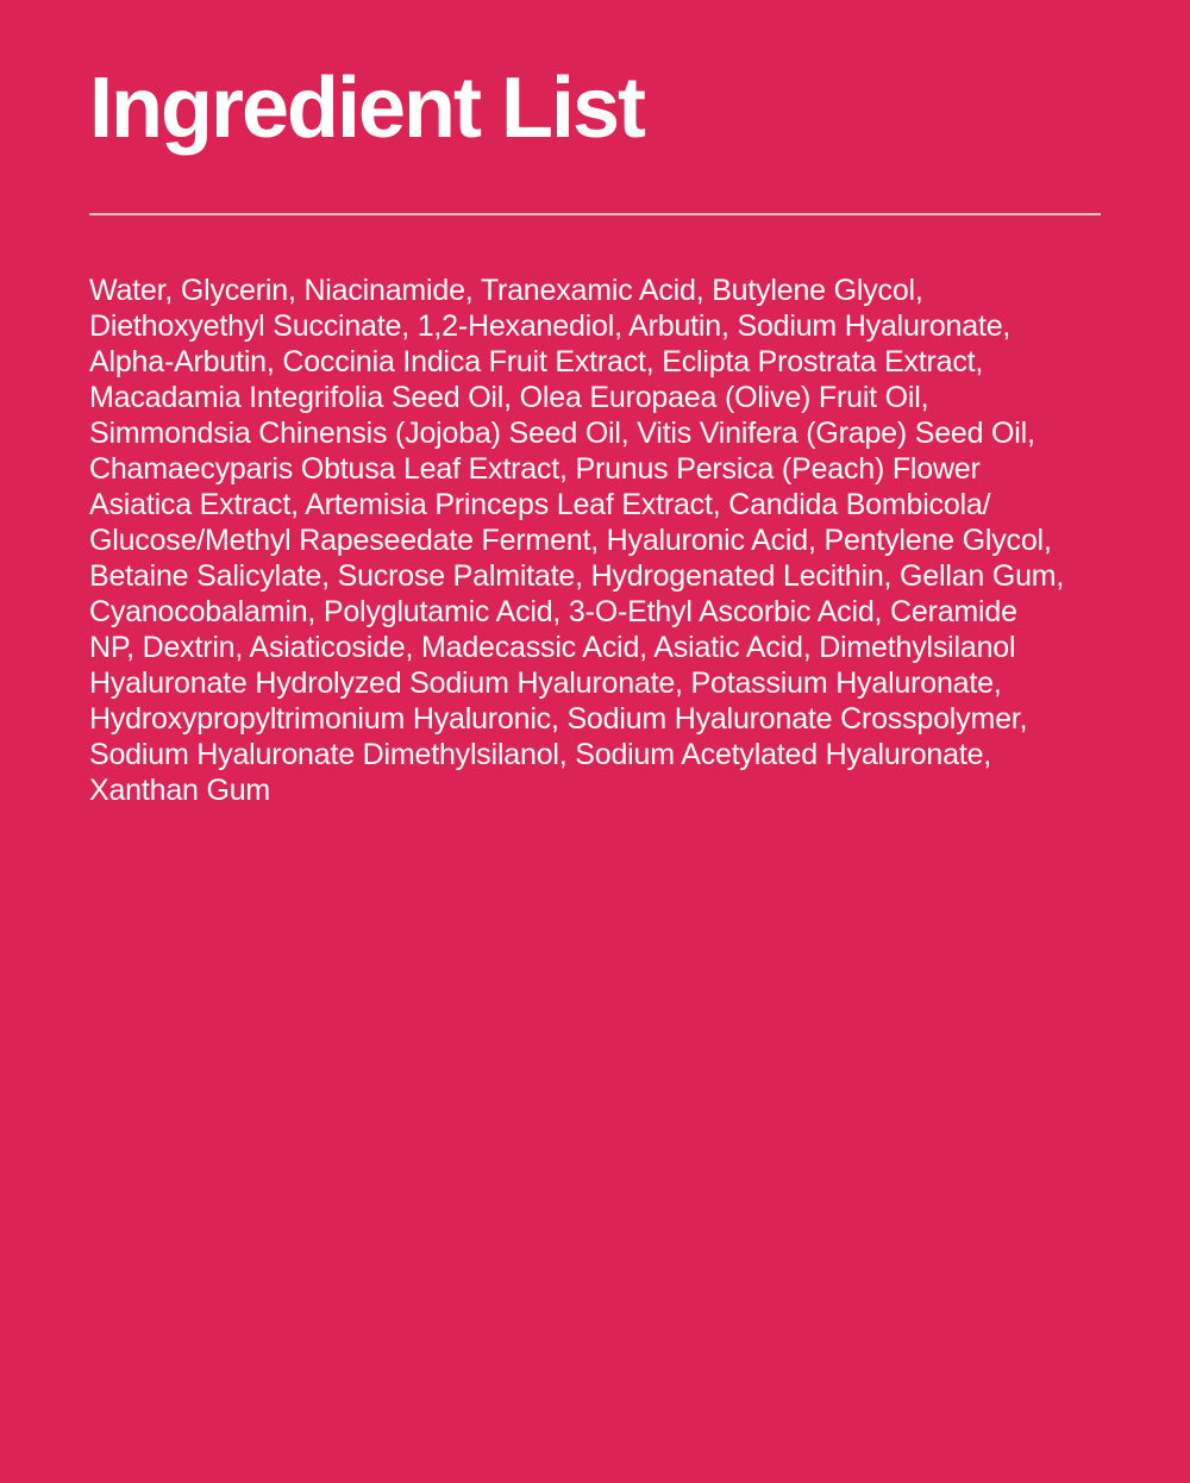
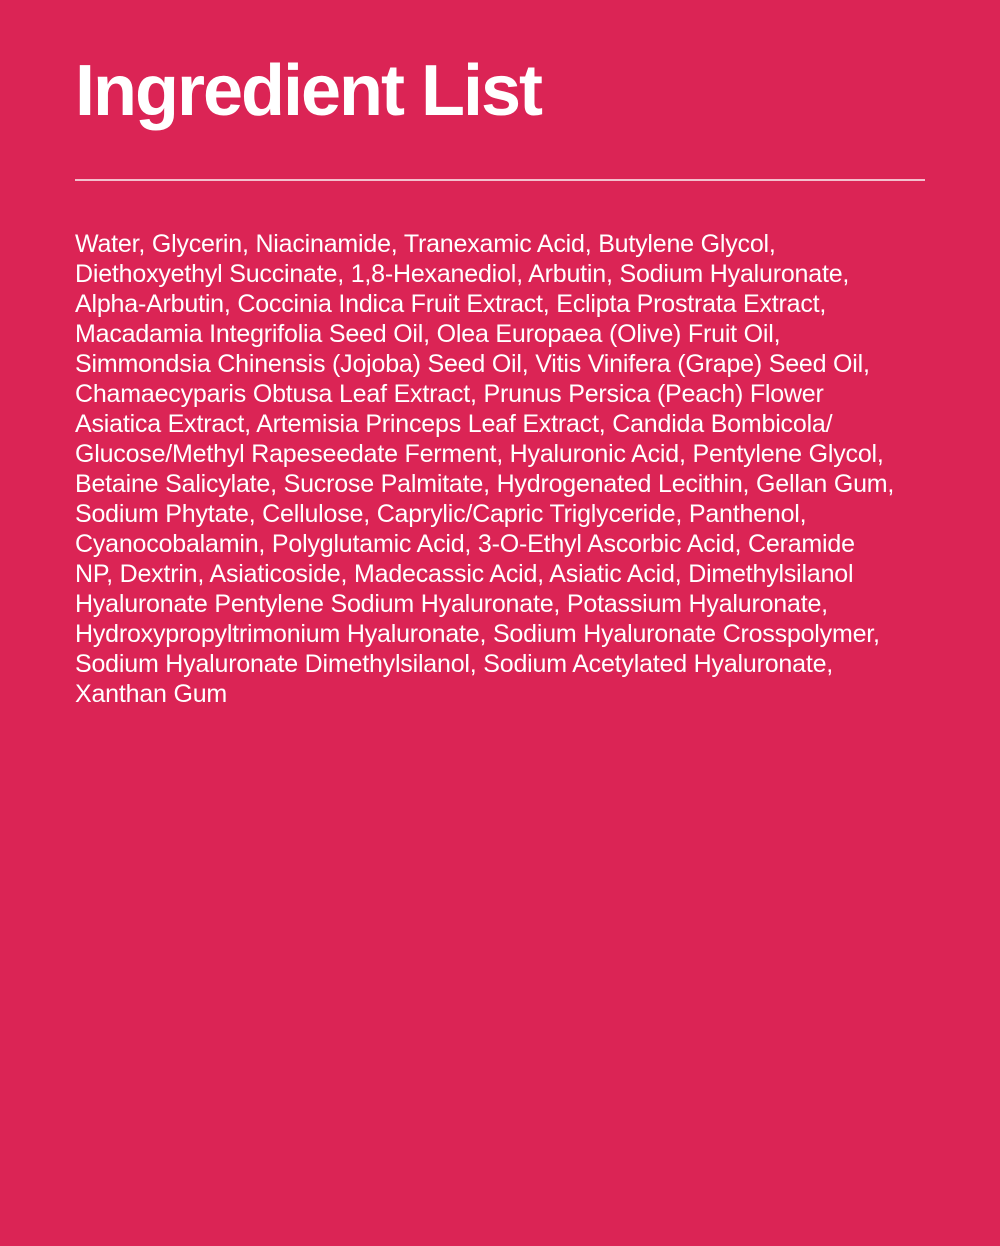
  Ingredient List
  Water, Glycerin, Niacinamide, Tranexamic Acid, Butylene Glycol,
- Diethoxyethyl Succinate, 1,2-Hexanediol, Arbutin, Sodium Hyaluronate,
+ Diethoxyethyl Succinate, 1,8-Hexanediol, Arbutin, Sodium Hyaluronate,
  Alpha-Arbutin, Coccinia Indica Fruit Extract, Eclipta Prostrata Extract,
  Macadamia Integrifolia Seed Oil, Olea Europaea (Olive) Fruit Oil,
  Simmondsia Chinensis (Jojoba) Seed Oil, Vitis Vinifera (Grape) Seed Oil,
  Chamaecyparis Obtusa Leaf Extract, Prunus Persica (Peach) Flower
  Asiatica Extract, Artemisia Princeps Leaf Extract, Candida Bombicola/
  Glucose/Methyl Rapeseedate Ferment, Hyaluronic Acid, Pentylene Glycol,
  Betaine Salicylate, Sucrose Palmitate, Hydrogenated Lecithin, Gellan Gum,
+ Sodium Phytate, Cellulose, Caprylic/Capric Triglyceride, Panthenol,
  Cyanocobalamin, Polyglutamic Acid, 3-O-Ethyl Ascorbic Acid, Ceramide
  NP, Dextrin, Asiaticoside, Madecassic Acid, Asiatic Acid, Dimethylsilanol
- Hyaluronate Hydrolyzed Sodium Hyaluronate, Potassium Hyaluronate,
+ Hyaluronate Pentylene Sodium Hyaluronate, Potassium Hyaluronate,
- Hydroxypropyltrimonium Hyaluronic, Sodium Hyaluronate Crosspolymer,
+ Hydroxypropyltrimonium Hyaluronate, Sodium Hyaluronate Crosspolymer,
  Sodium Hyaluronate Dimethylsilanol, Sodium Acetylated Hyaluronate,
  Xanthan Gum
